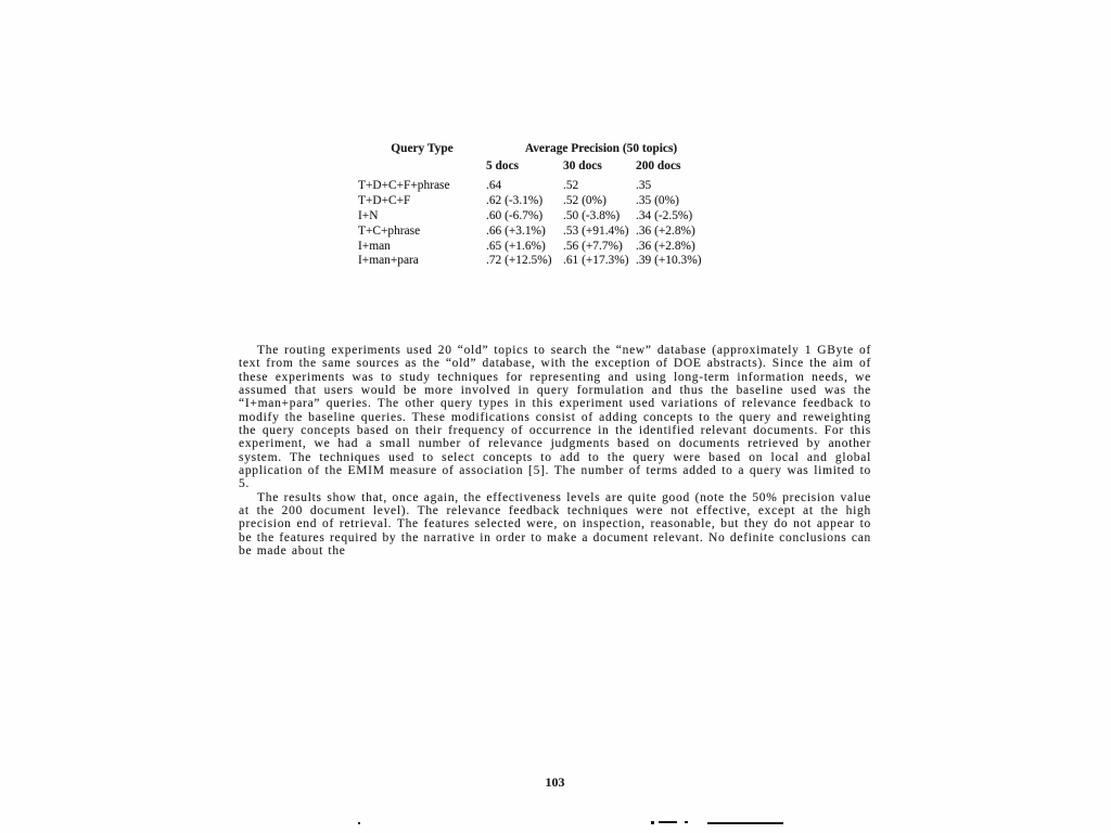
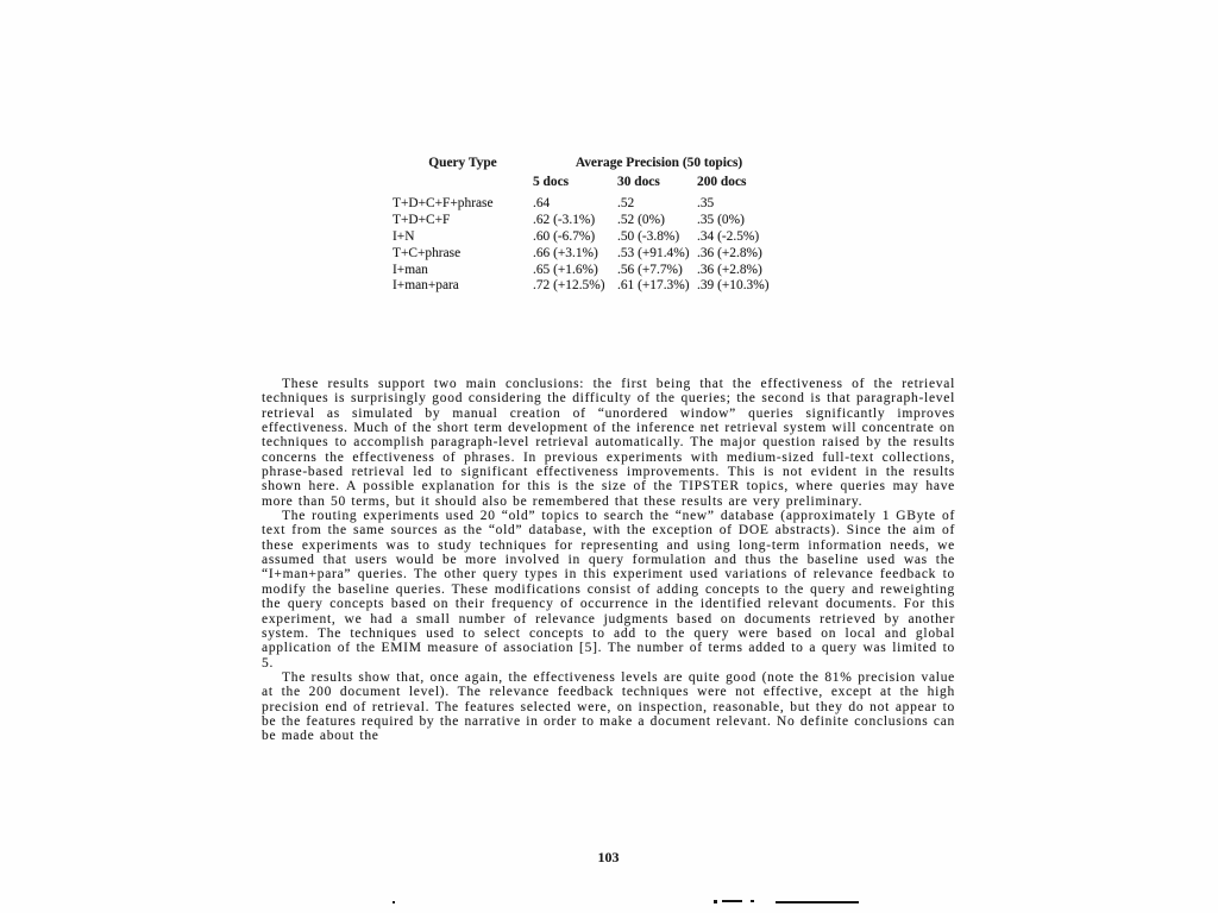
  Query Type
  Average Precision (50 topics)
  5 docs
  30 docs
  200 docs
  T+D+C+F+phrase
  .64
  .52
  .35
  T+D+C+F
  .62 (-3.1%)
  .52 (0%)
  .35 (0%)
  I+N
  .60 (-6.7%)
  .50 (-3.8%)
  .34 (-2.5%)
  T+C+phrase
  .66 (+3.1%)
  .53 (+91.4%)
  .36 (+2.8%)
  I+man
  .65 (+1.6%)
  .56 (+7.7%)
  .36 (+2.8%)
  I+man+para
  .72 (+12.5%)
  .61 (+17.3%)
  .39 (+10.3%)
+ These results support two main conclusions: the first being that the effectiveness of the retrieval techniques is surprisingly good considering the difficulty of the queries; the second is that paragraph-level retrieval as simulated by manual creation of “unordered window” queries significantly improves effectiveness. Much of the short term development of the inference net retrieval system will concentrate on techniques to accomplish paragraph-level retrieval automatically. The major question raised by the results concerns the effectiveness of phrases. In previous experiments with medium-sized full-text collections, phrase-based retrieval led to significant effectiveness improvements. This is not evident in the results shown here. A possible explanation for this is the size of the TIPSTER topics, where queries may have more than 50 terms, but it should also be remembered that these results are very preliminary.
  The routing experiments used 20 “old” topics to search the “new” database (approximately 1 GByte of text from the same sources as the “old” database, with the exception of DOE abstracts). Since the aim of these experiments was to study techniques for representing and using long-term information needs, we assumed that users would be more involved in query formulation and thus the baseline used was the “I+man+para” queries. The other query types in this experiment used variations of relevance feedback to modify the baseline queries. These modifications consist of adding concepts to the query and reweighting the query concepts based on their frequency of occurrence in the identified relevant documents. For this experiment, we had a small number of relevance judgments based on documents retrieved by another system. The techniques used to select concepts to add to the query were based on local and global application of the EMIM measure of association [5]. The number of terms added to a query was limited to 5.
- The results show that, once again, the effectiveness levels are quite good (note the 50% precision value at the 200 document level). The relevance feedback techniques were not effective, except at the high precision end of retrieval. The features selected were, on inspection, reasonable, but they do not appear to be the features required by the narrative in order to make a document relevant. No definite conclusions can be made about the
+ The results show that, once again, the effectiveness levels are quite good (note the 81% precision value at the 200 document level). The relevance feedback techniques were not effective, except at the high precision end of retrieval. The features selected were, on inspection, reasonable, but they do not appear to be the features required by the narrative in order to make a document relevant. No definite conclusions can be made about the
  103
